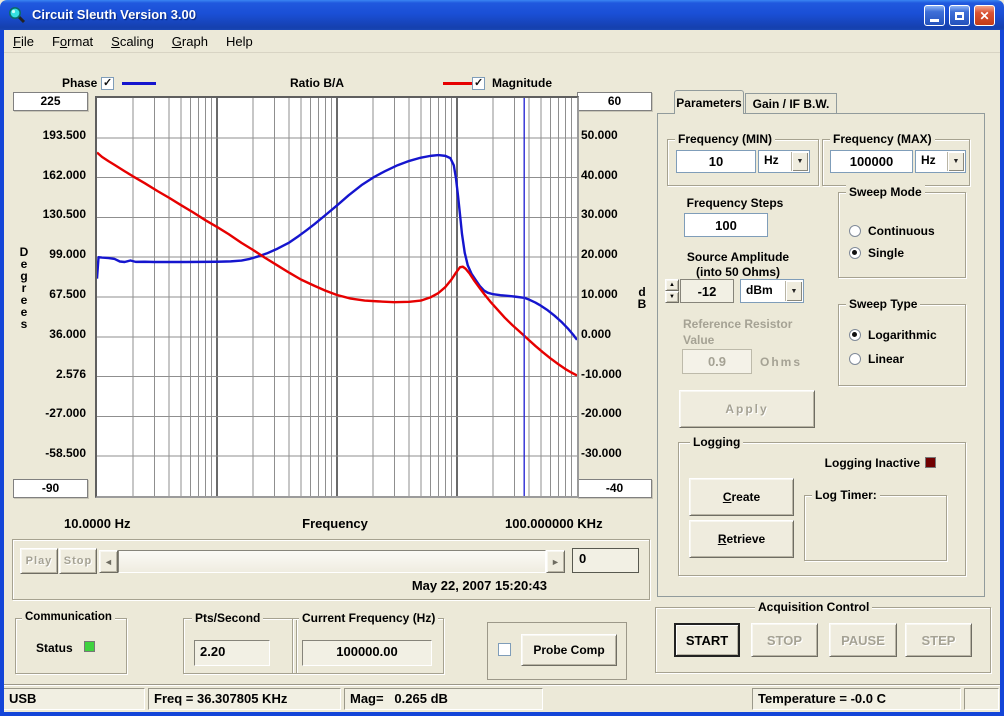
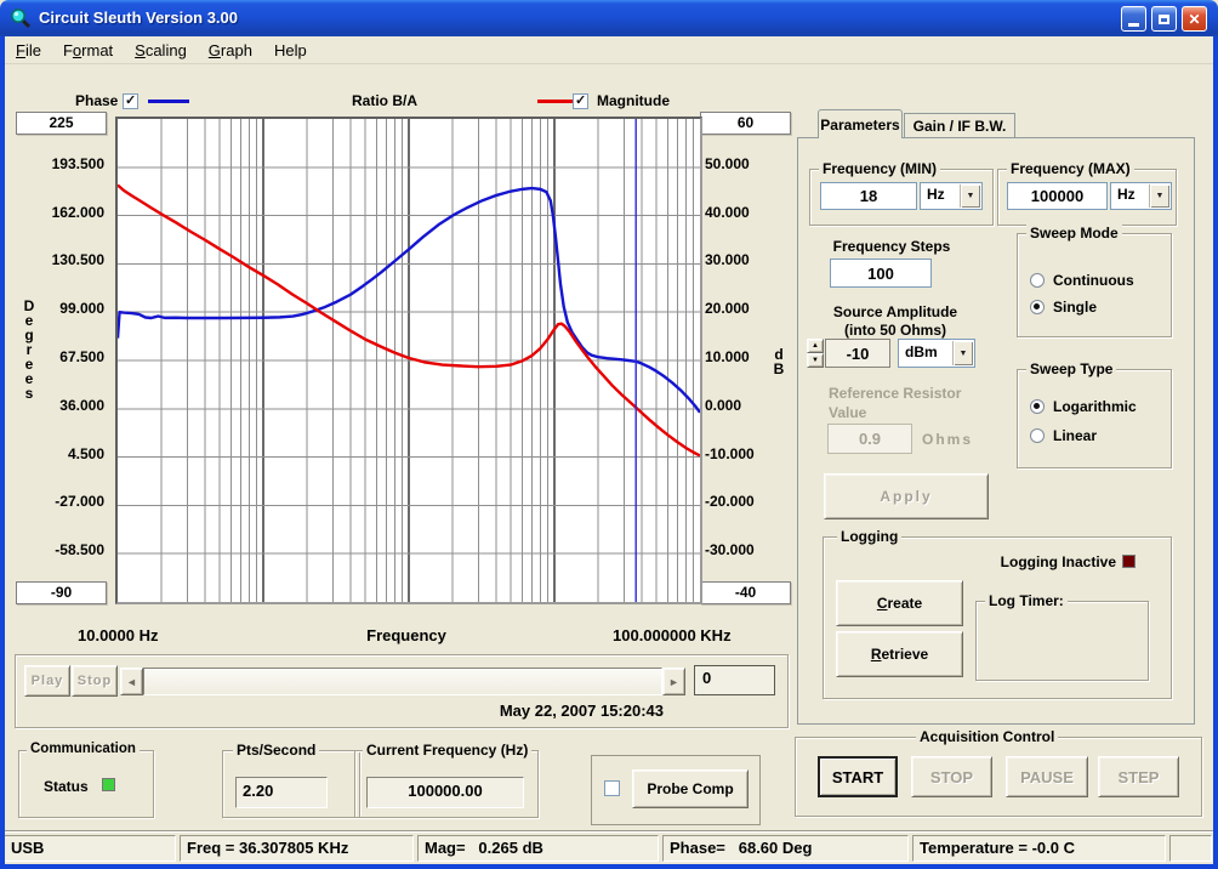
  Circuit Sleuth Version 3.00
  ✕
  File
  Format
  Scaling
  Graph
  Help
  Phase
  Ratio B/A
  Magnitude
  225
  -90
  60
  -40
  193.500
  162.000
  130.500
  99.000
  67.500
  36.000
- 2.576
+ 4.500
  -27.000
  -58.500
  50.000
  40.000
  30.000
  20.000
  10.000
  0.000
  -10.000
  -20.000
  -30.000
  D
  e
  g
  r
  e
  e
  s
  d
  B
  10.0000 Hz
  Frequency
  100.000000 KHz
  Play
  Stop
  ◄
  ►
  0
  May 22, 2007 15:20:43
  Parameters
  Gain / IF B.W.
  Frequency (MIN)
- 10
+ 18
  Hz
  Frequency (MAX)
  100000
  Hz
  Frequency Steps
  100
  Sweep Mode
  Continuous
  Single
  Source Amplitude
  (into 50 Ohms)
- -12
+ -10
  dBm
  Reference Resistor
  Value
  0.9
  Ohms
  Sweep Type
  Logarithmic
  Linear
  Apply
  Logging
  Logging Inactive
  C
  reate
  Log Timer:
  R
  etrieve
  Communication
  Status
  Pts/Second
  2.20
  Current Frequency (Hz)
  100000.00
  Probe Comp
  Acquisition Control
  START
  STOP
  PAUSE
  STEP
  USB
  Freq = 36.307805 KHz
  Mag= 0.265 dB
+ Phase= 68.60 Deg
  Temperature = -0.0 C
